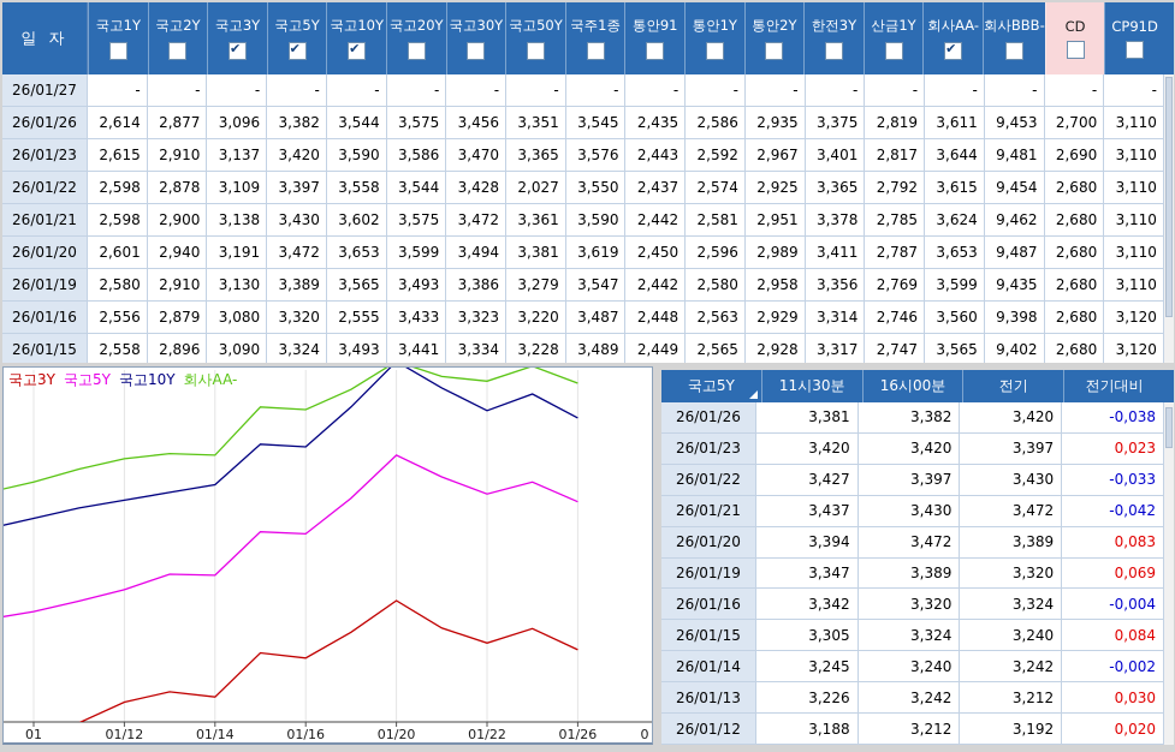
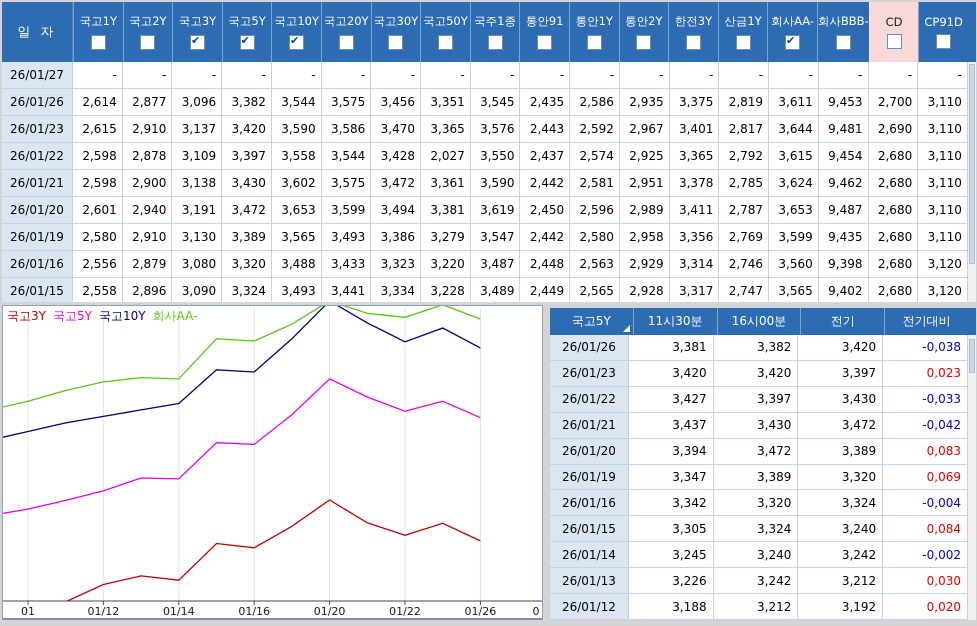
  일 자
  국고1Y
  국고2Y
  국고3Y
  국고5Y
  국고10Y
  국고20Y
  국고30Y
  국고50Y
  국주1종
  통안91
  통안1Y
  통안2Y
  한전3Y
  산금1Y
  회사AA-
  회사BBB-
  CD
  CP91D
  26/01/27
  -
  -
  -
  -
  -
  -
  -
  -
  -
  -
  -
  -
  -
  -
  -
  -
  -
  -
  26/01/26
  2,614
  2,877
  3,096
  3,382
  3,544
  3,575
  3,456
  3,351
  3,545
  2,435
  2,586
  2,935
  3,375
  2,819
  3,611
  9,453
  2,700
  3,110
  26/01/23
  2,615
  2,910
  3,137
  3,420
  3,590
  3,586
  3,470
  3,365
  3,576
  2,443
  2,592
  2,967
  3,401
  2,817
  3,644
  9,481
  2,690
  3,110
  26/01/22
  2,598
  2,878
  3,109
  3,397
  3,558
  3,544
  3,428
  2,027
  3,550
  2,437
  2,574
  2,925
  3,365
  2,792
  3,615
  9,454
  2,680
  3,110
  26/01/21
  2,598
  2,900
  3,138
  3,430
  3,602
  3,575
  3,472
  3,361
  3,590
  2,442
  2,581
  2,951
  3,378
  2,785
  3,624
  9,462
  2,680
  3,110
  26/01/20
  2,601
  2,940
  3,191
  3,472
  3,653
  3,599
  3,494
  3,381
  3,619
  2,450
  2,596
  2,989
  3,411
  2,787
  3,653
  9,487
  2,680
  3,110
  26/01/19
  2,580
  2,910
  3,130
  3,389
  3,565
  3,493
  3,386
  3,279
  3,547
  2,442
  2,580
  2,958
  3,356
  2,769
  3,599
  9,435
  2,680
  3,110
  26/01/16
  2,556
  2,879
  3,080
  3,320
- 2,555
+ 3,488
  3,433
  3,323
  3,220
  3,487
  2,448
  2,563
  2,929
  3,314
  2,746
  3,560
  9,398
  2,680
  3,120
  26/01/15
  2,558
  2,896
  3,090
  3,324
  3,493
  3,441
  3,334
  3,228
  3,489
  2,449
  2,565
  2,928
  3,317
  2,747
  3,565
  9,402
  2,680
  3,120
  국고3Y 국고5Y 국고10Y 회사AA-
  01
  01/12
  01/14
  01/16
  01/20
  01/22
  01/26
  0
  국고5Y
  11시30분
  16시00분
  전기
  전기대비
  26/01/26
  3,381
  3,382
  3,420
  -0,038
  26/01/23
  3,420
  3,420
  3,397
  0,023
  26/01/22
  3,427
  3,397
  3,430
  -0,033
  26/01/21
  3,437
  3,430
  3,472
  -0,042
  26/01/20
  3,394
  3,472
  3,389
  0,083
  26/01/19
  3,347
  3,389
  3,320
  0,069
  26/01/16
  3,342
  3,320
  3,324
  -0,004
  26/01/15
  3,305
  3,324
  3,240
  0,084
  26/01/14
  3,245
  3,240
  3,242
  -0,002
  26/01/13
  3,226
  3,242
  3,212
  0,030
  26/01/12
  3,188
  3,212
  3,192
  0,020
